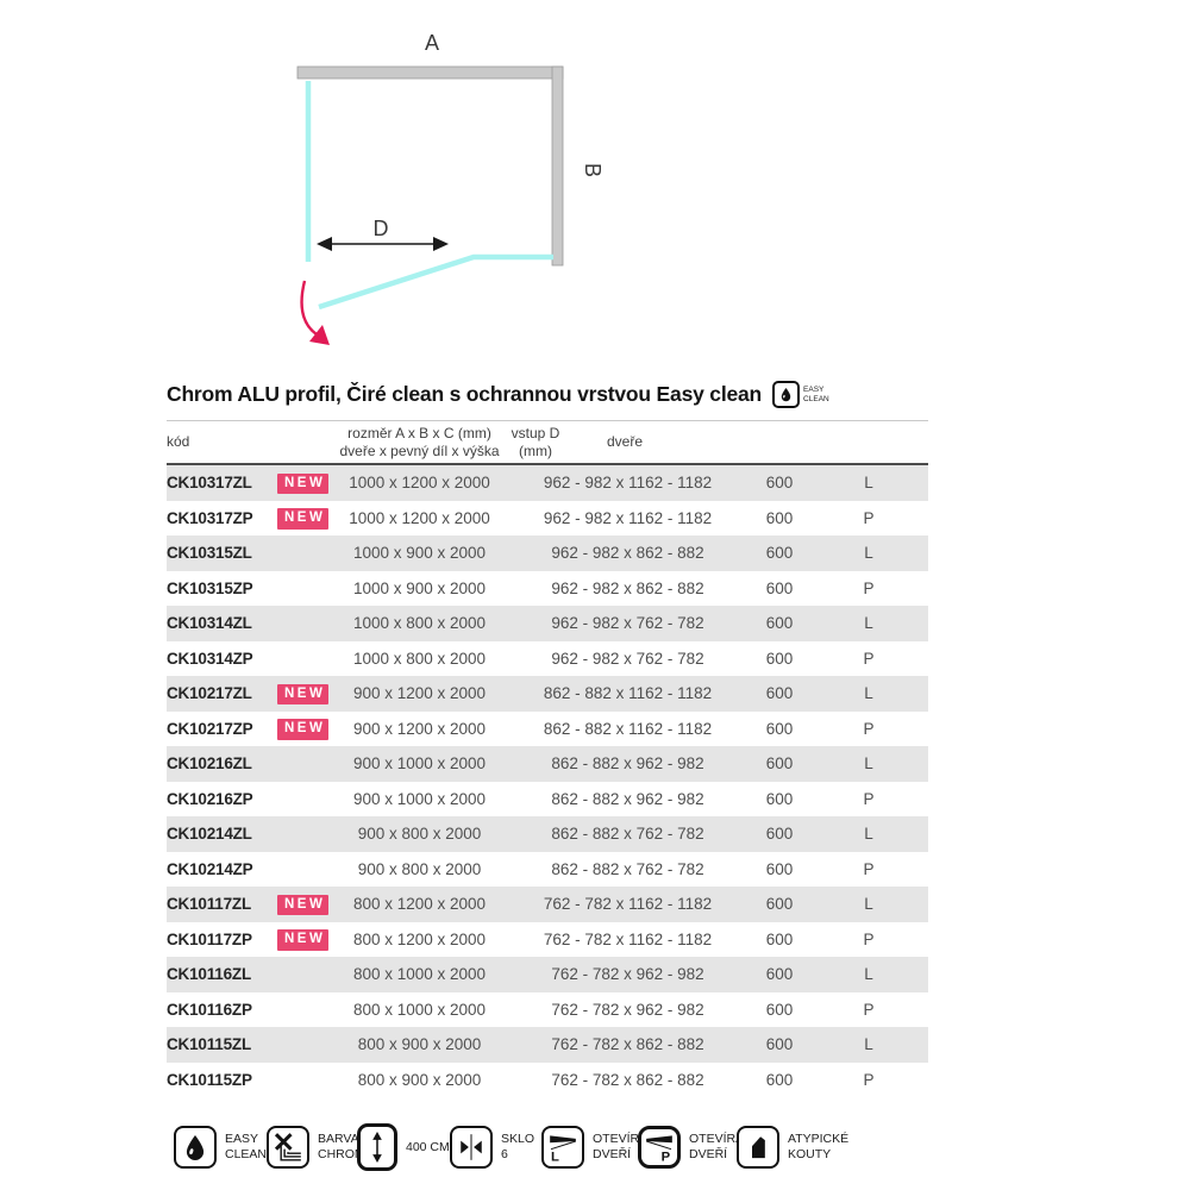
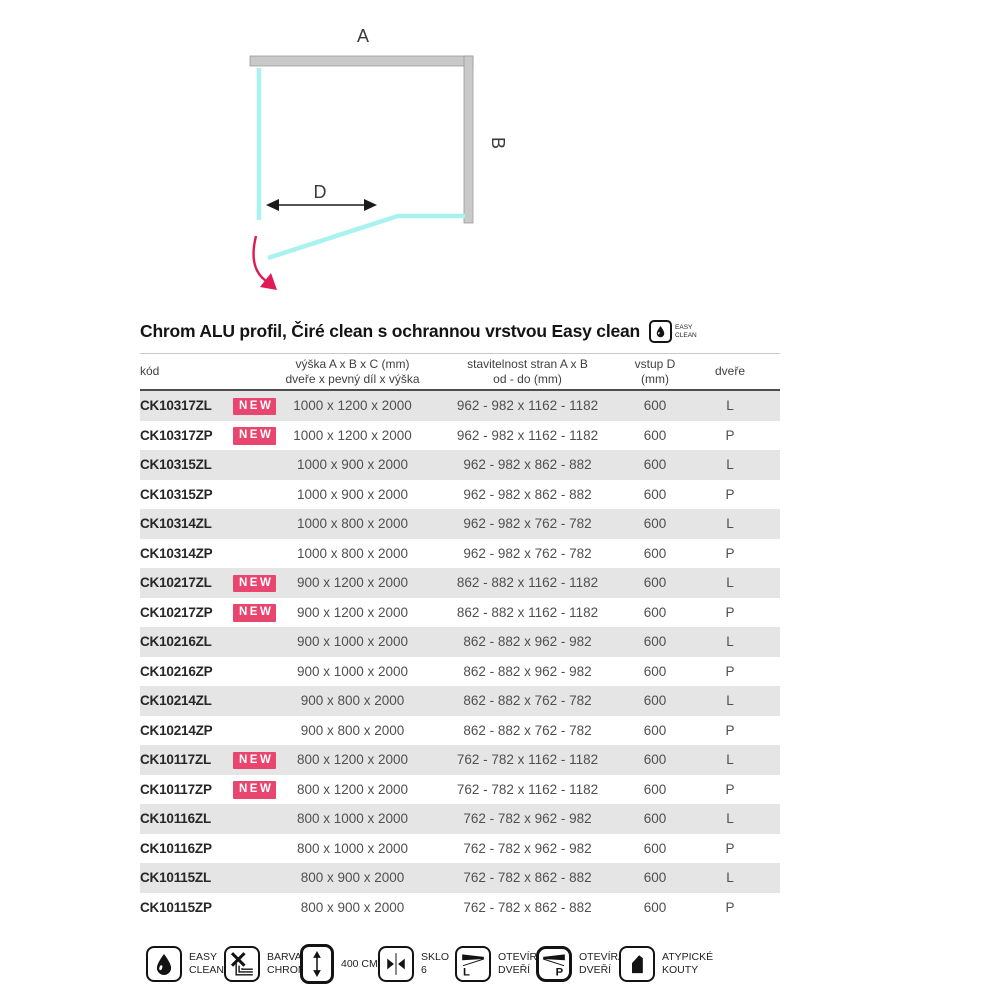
  A
  D
  Chrom ALU profil, Čiré clean s ochrannou vrstvou Easy clean
  kód
- rozměr A x B x C (mm)
+ výška A x B x C (mm)
  dveře x pevný díl x výška
+ stavitelnost stran A x B
+ od - do (mm)
  vstup D
  (mm)
  dveře
  CK10317ZL
  NEW
  1000 x 1200 x 2000
  962 - 982 x 1162 - 1182
  600
  L
  CK10317ZP
  NEW
  1000 x 1200 x 2000
  962 - 982 x 1162 - 1182
  600
  P
  CK10315ZL
  1000 x 900 x 2000
  962 - 982 x 862 - 882
  600
  L
  CK10315ZP
  1000 x 900 x 2000
  962 - 982 x 862 - 882
  600
  P
  CK10314ZL
  1000 x 800 x 2000
  962 - 982 x 762 - 782
  600
  L
  CK10314ZP
  1000 x 800 x 2000
  962 - 982 x 762 - 782
  600
  P
  CK10217ZL
  NEW
  900 x 1200 x 2000
  862 - 882 x 1162 - 1182
  600
  L
  CK10217ZP
  NEW
  900 x 1200 x 2000
  862 - 882 x 1162 - 1182
  600
  P
  CK10216ZL
  900 x 1000 x 2000
  862 - 882 x 962 - 982
  600
  L
  CK10216ZP
  900 x 1000 x 2000
  862 - 882 x 962 - 982
  600
  P
  CK10214ZL
  900 x 800 x 2000
  862 - 882 x 762 - 782
  600
  L
  CK10214ZP
  900 x 800 x 2000
  862 - 882 x 762 - 782
  600
  P
  CK10117ZL
  NEW
  800 x 1200 x 2000
  762 - 782 x 1162 - 1182
  600
  L
  CK10117ZP
  NEW
  800 x 1200 x 2000
  762 - 782 x 1162 - 1182
  600
  P
  CK10116ZL
  800 x 1000 x 2000
  762 - 782 x 962 - 982
  600
  L
  CK10116ZP
  800 x 1000 x 2000
  762 - 782 x 962 - 982
  600
  P
  CK10115ZL
  800 x 900 x 2000
  762 - 782 x 862 - 882
  600
  L
  CK10115ZP
  800 x 900 x 2000
  762 - 782 x 862 - 882
  600
  P
  EASY
  CLEAN
  BARVA
  CHRO
  400 CM
  SKLO
  6
  L
  DVEŘÍ
  P
  DVEŘÍ
  ATYPICKÉ
  KOUTY
